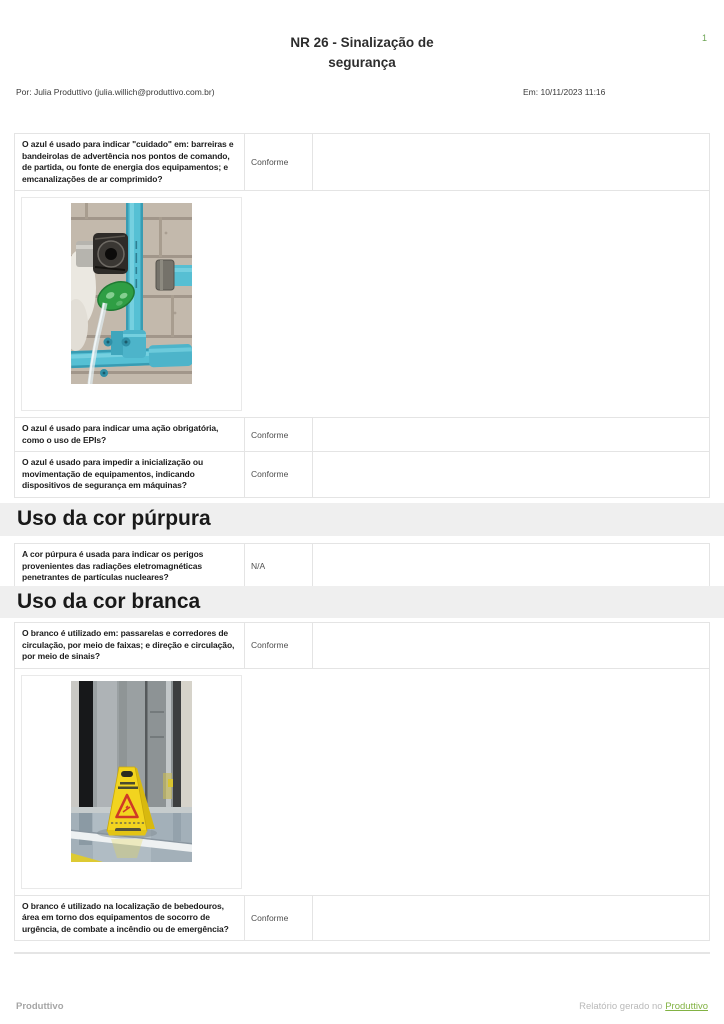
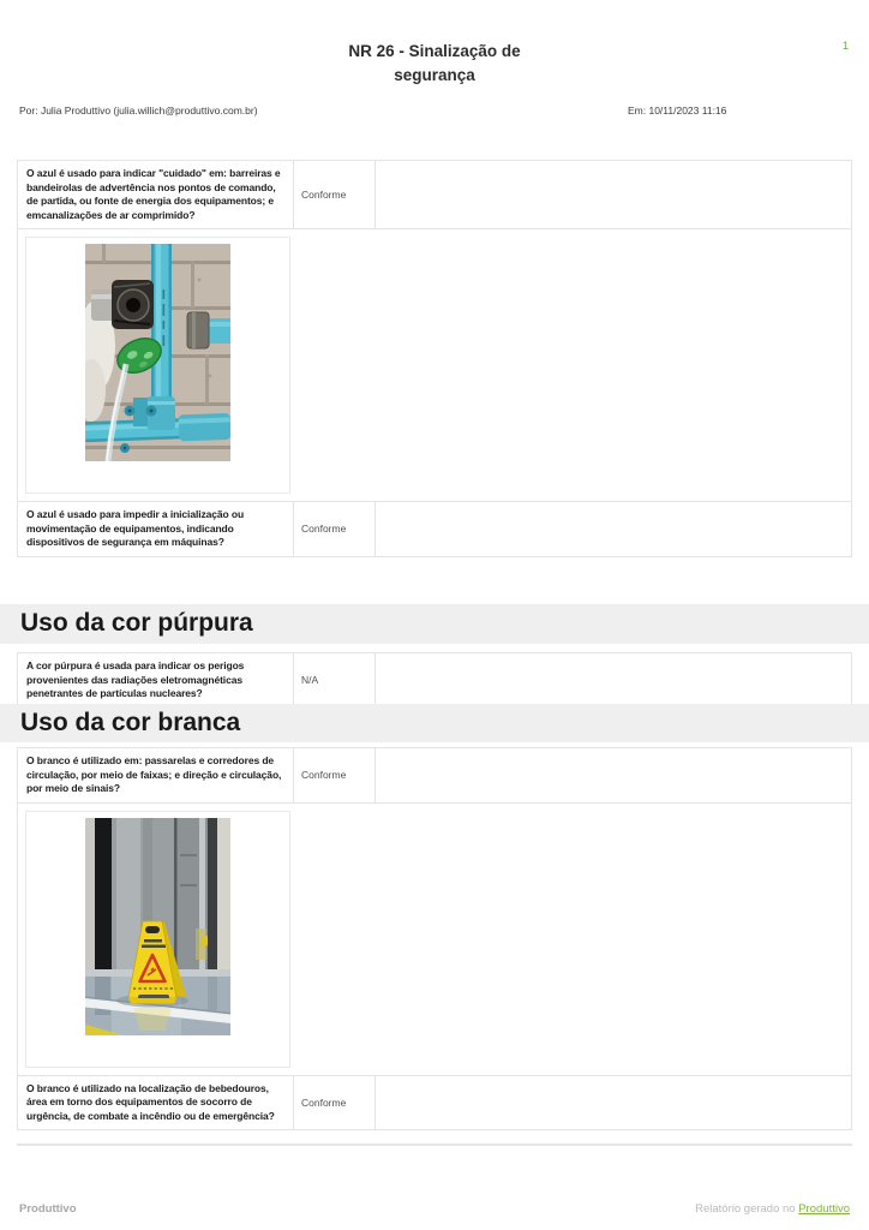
  1
  NR 26 - Sinalização de segurança
  Por: Julia Produttivo (julia.willich@produttivo.com.br)
  Em: 10/11/2023 11:16
  O azul é usado para indicar "cuidado" em: barreiras e bandeirolas de advertência nos pontos de comando, de partida, ou fonte de energia dos equipamentos; e emcanalizações de ar comprimido?	Conforme
- O azul é usado para indicar uma ação obrigatória, como o uso de EPIs?	Conforme
  O azul é usado para impedir a inicialização ou movimentação de equipamentos, indicando dispositivos de segurança em máquinas?	Conforme
  Uso da cor púrpura
  A cor púrpura é usada para indicar os perigos provenientes das radiações eletromagnéticas penetrantes de partículas nucleares?	N/A
  Uso da cor branca
  O branco é utilizado em: passarelas e corredores de circulação, por meio de faixas; e direção e circulação, por meio de sinais?	Conforme
  O branco é utilizado na localização de bebedouros, área em torno dos equipamentos de socorro de urgência, de combate a incêndio ou de emergência?	Conforme
  Produttivo
  Relatório gerado no Produttivo
